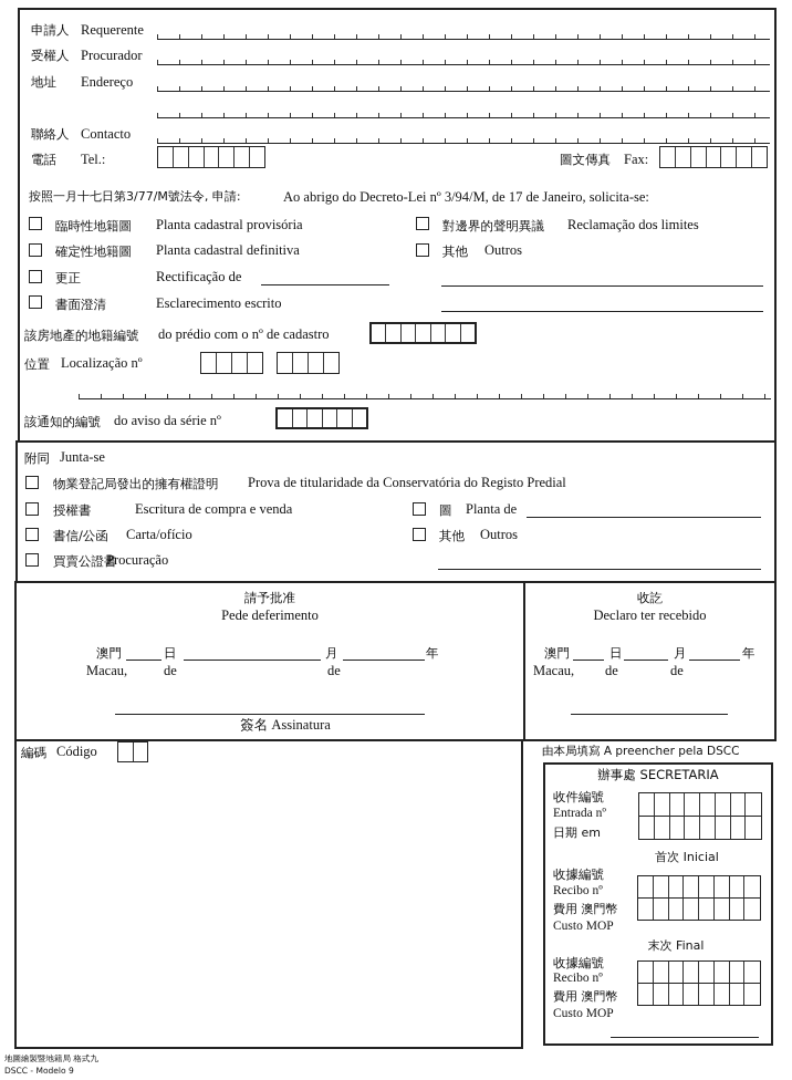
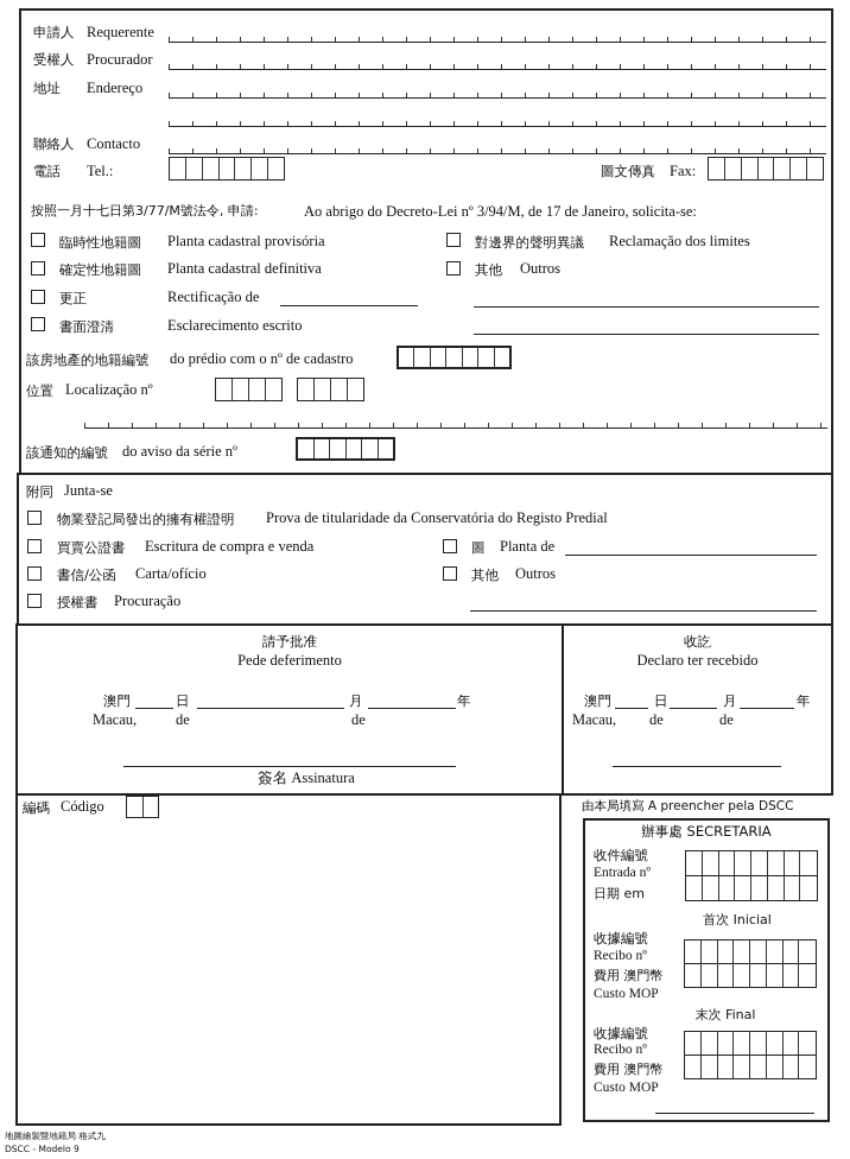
  申請人
  Requerente
  受權人
  Procurador
  地址
  Endereço
  聯絡人
  Contacto
  電話
  Tel.:
  圖文傳真
  Fax:
  按照一月十七日第3/77/M號法令, 申請:
  Ao abrigo do Decreto-Lei nº 3/94/M, de 17 de Janeiro, solicita-se:
  臨時性地籍圖
  Planta cadastral provisória
  確定性地籍圖
  Planta cadastral definitiva
  更正
  Rectificação de
  書面澄清
  Esclarecimento escrito
  對邊界的聲明異議
  Reclamação dos limites
  其他
  Outros
  該房地產的地籍編號
  do prédio com o nº de cadastro
  位置
  Localização nº
  該通知的編號
  do aviso da série nº
  附同
  Junta-se
  物業登記局發出的擁有權證明
  Prova de titularidade da Conservatória do Registo Predial
- 授權書
+ 買賣公證書
  Escritura de compra e venda
  書信/公函
  Carta/ofício
- 買賣公證書
+ 授權書
  Procuração
  圖
  Planta de
  其他
  Outros
  請予批准
  Pede deferimento
  澳門
  日
  月
  年
  Macau,
  de
  de
  簽名 Assinatura
  收訖
  Declaro ter recebido
  澳門
  日
  月
  年
  Macau,
  de
  de
  編碼
  Código
  由本局填寫 A preencher pela DSCC
  辦事處 SECRETARIA
  收件編號
  Entrada nº
  日期 em
  首次 Inicial
  收據編號
  Recibo nº
  費用 澳門幣
  Custo MOP
  末次 Final
  收據編號
  Recibo nº
  費用 澳門幣
  Custo MOP
  地圖繪製暨地籍局 格式九
  DSCC - Modelo 9
